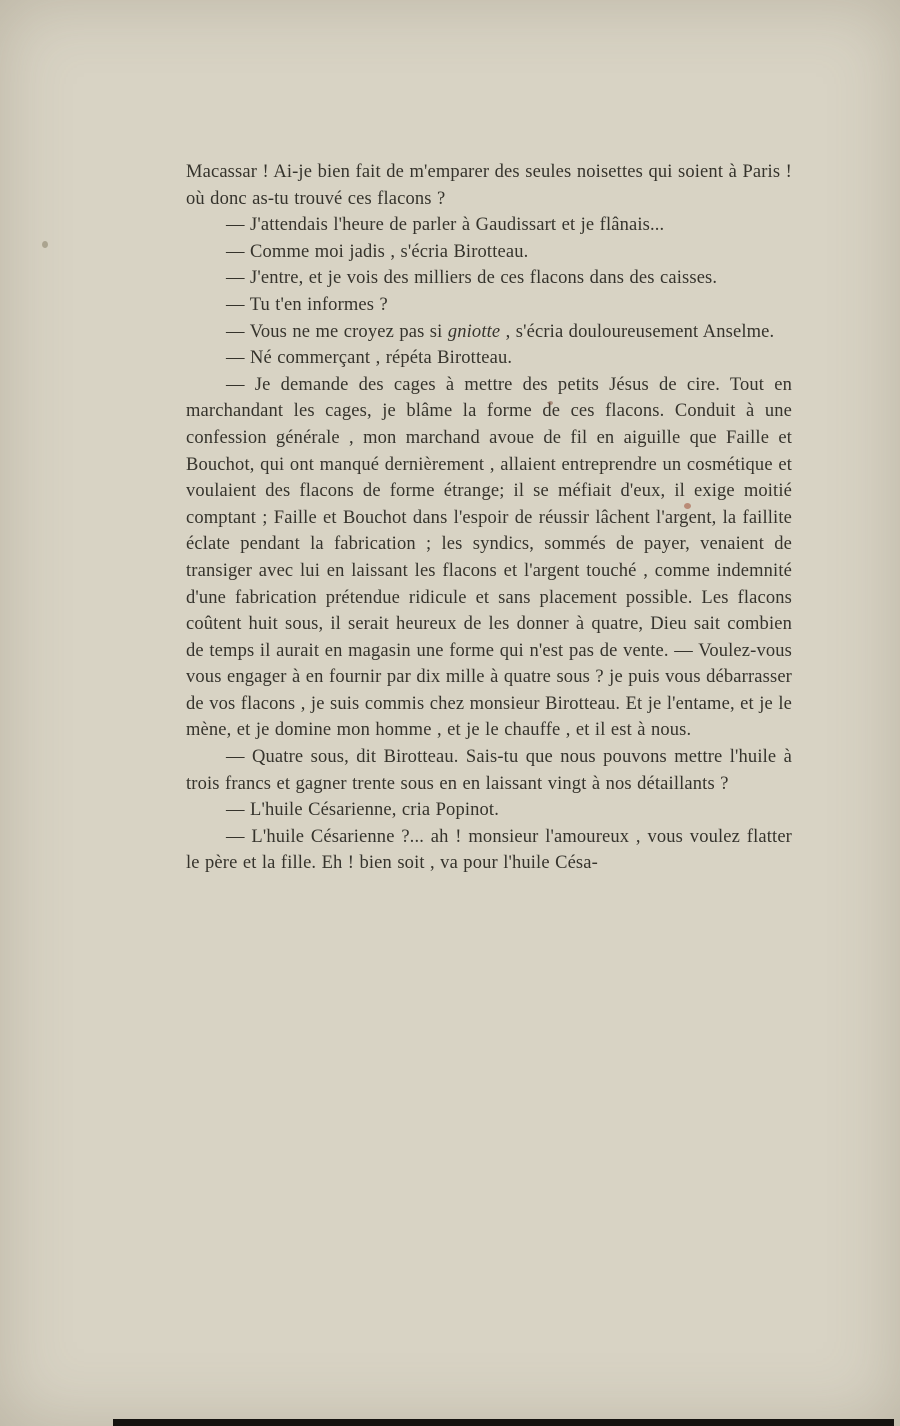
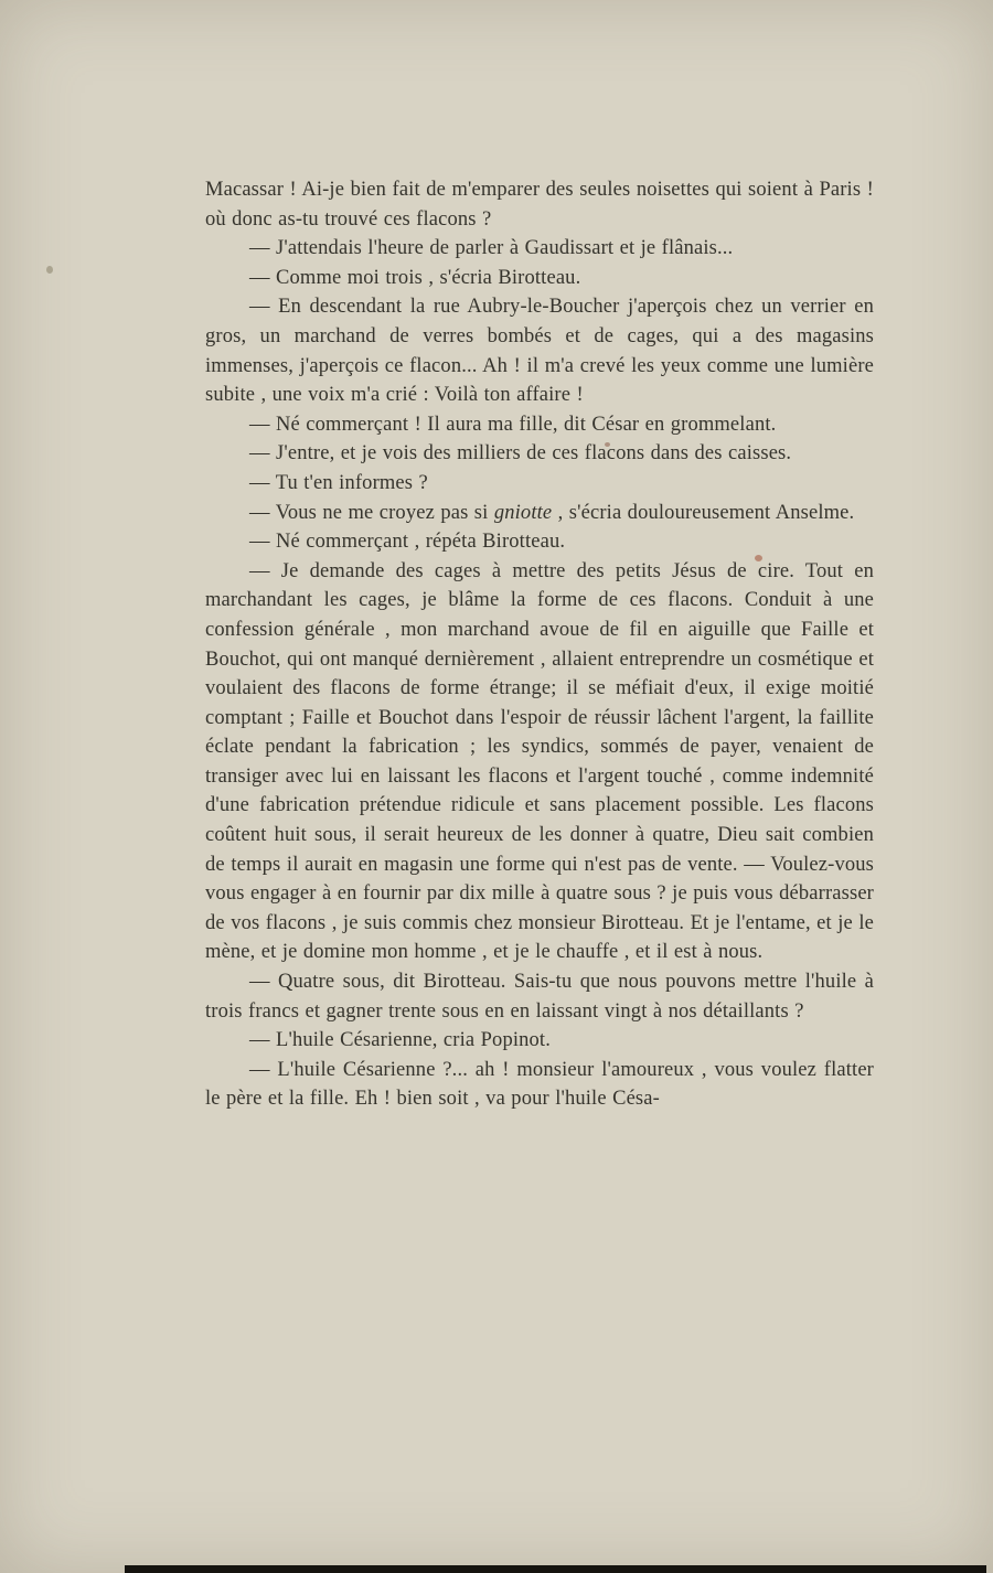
  Macassar ! Ai-je bien fait de m'emparer des seules noisettes qui soient à Paris ! où donc as-tu trouvé ces flacons ?
  — J'attendais l'heure de parler à Gaudissart et je flânais...
- — Comme moi jadis , s'écria Birotteau.
+ — Comme moi trois , s'écria Birotteau.
+ — En descendant la rue Aubry-le-Boucher j'aperçois chez un verrier en gros, un marchand de verres bombés et de cages, qui a des magasins immenses, j'aperçois ce flacon... Ah ! il m'a crevé les yeux comme une lumière subite , une voix m'a crié : Voilà ton affaire !
+ — Né commerçant ! Il aura ma fille, dit César en grommelant.
  — J'entre, et je vois des milliers de ces flacons dans des caisses.
  — Tu t'en informes ?
  — Vous ne me croyez pas si gniotte , s'écria douloureusement Anselme.
  — Né commerçant , répéta Birotteau.
  — Je demande des cages à mettre des petits Jésus de cire. Tout en marchandant les cages, je blâme la forme de ces flacons. Conduit à une confession générale , mon marchand avoue de fil en aiguille que Faille et Bouchot, qui ont manqué dernièrement , allaient entreprendre un cosmétique et voulaient des flacons de forme étrange; il se méfiait d'eux, il exige moitié comptant ; Faille et Bouchot dans l'espoir de réussir lâchent l'argent, la faillite éclate pendant la fabrication ; les syndics, sommés de payer, venaient de transiger avec lui en laissant les flacons et l'argent touché , comme indemnité d'une fabrication prétendue ridicule et sans placement possible. Les flacons coûtent huit sous, il serait heureux de les donner à quatre, Dieu sait combien de temps il aurait en magasin une forme qui n'est pas de vente. — Voulez-vous vous engager à en fournir par dix mille à quatre sous ? je puis vous débarrasser de vos flacons , je suis commis chez monsieur Birotteau. Et je l'entame, et je le mène, et je domine mon homme , et je le chauffe , et il est à nous.
  — Quatre sous, dit Birotteau. Sais-tu que nous pouvons mettre l'huile à trois francs et gagner trente sous en en laissant vingt à nos détaillants ?
  — L'huile Césarienne, cria Popinot.
  — L'huile Césarienne ?... ah ! monsieur l'amoureux , vous voulez flatter le père et la fille. Eh ! bien soit , va pour l'huile Césa-
